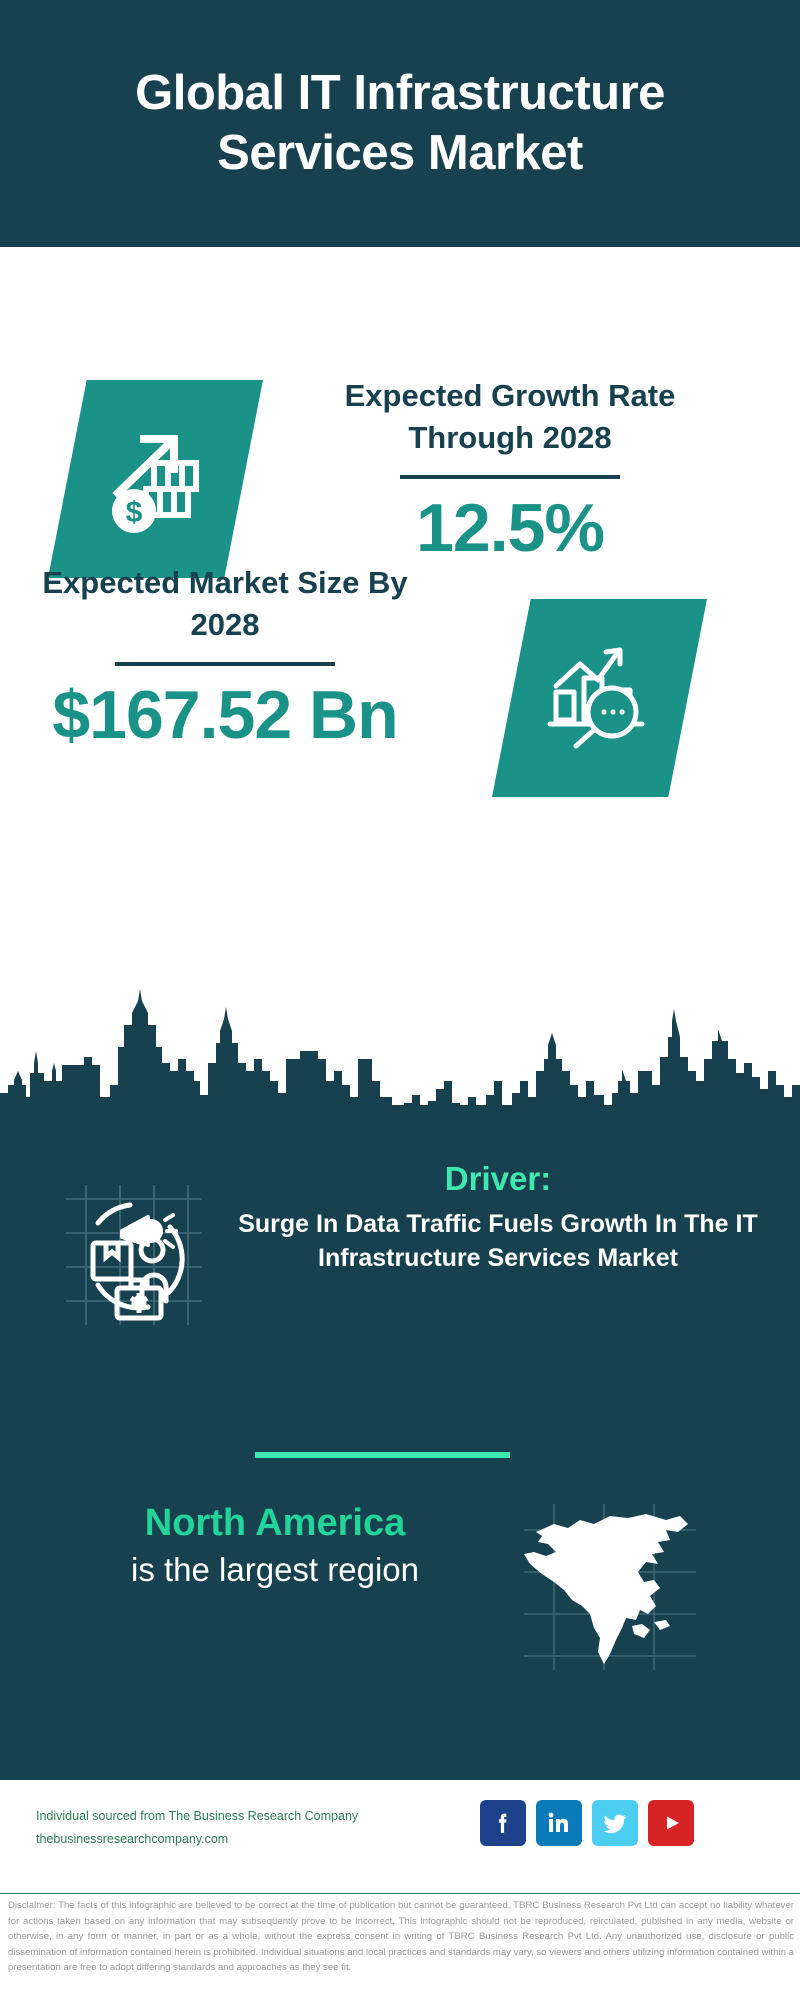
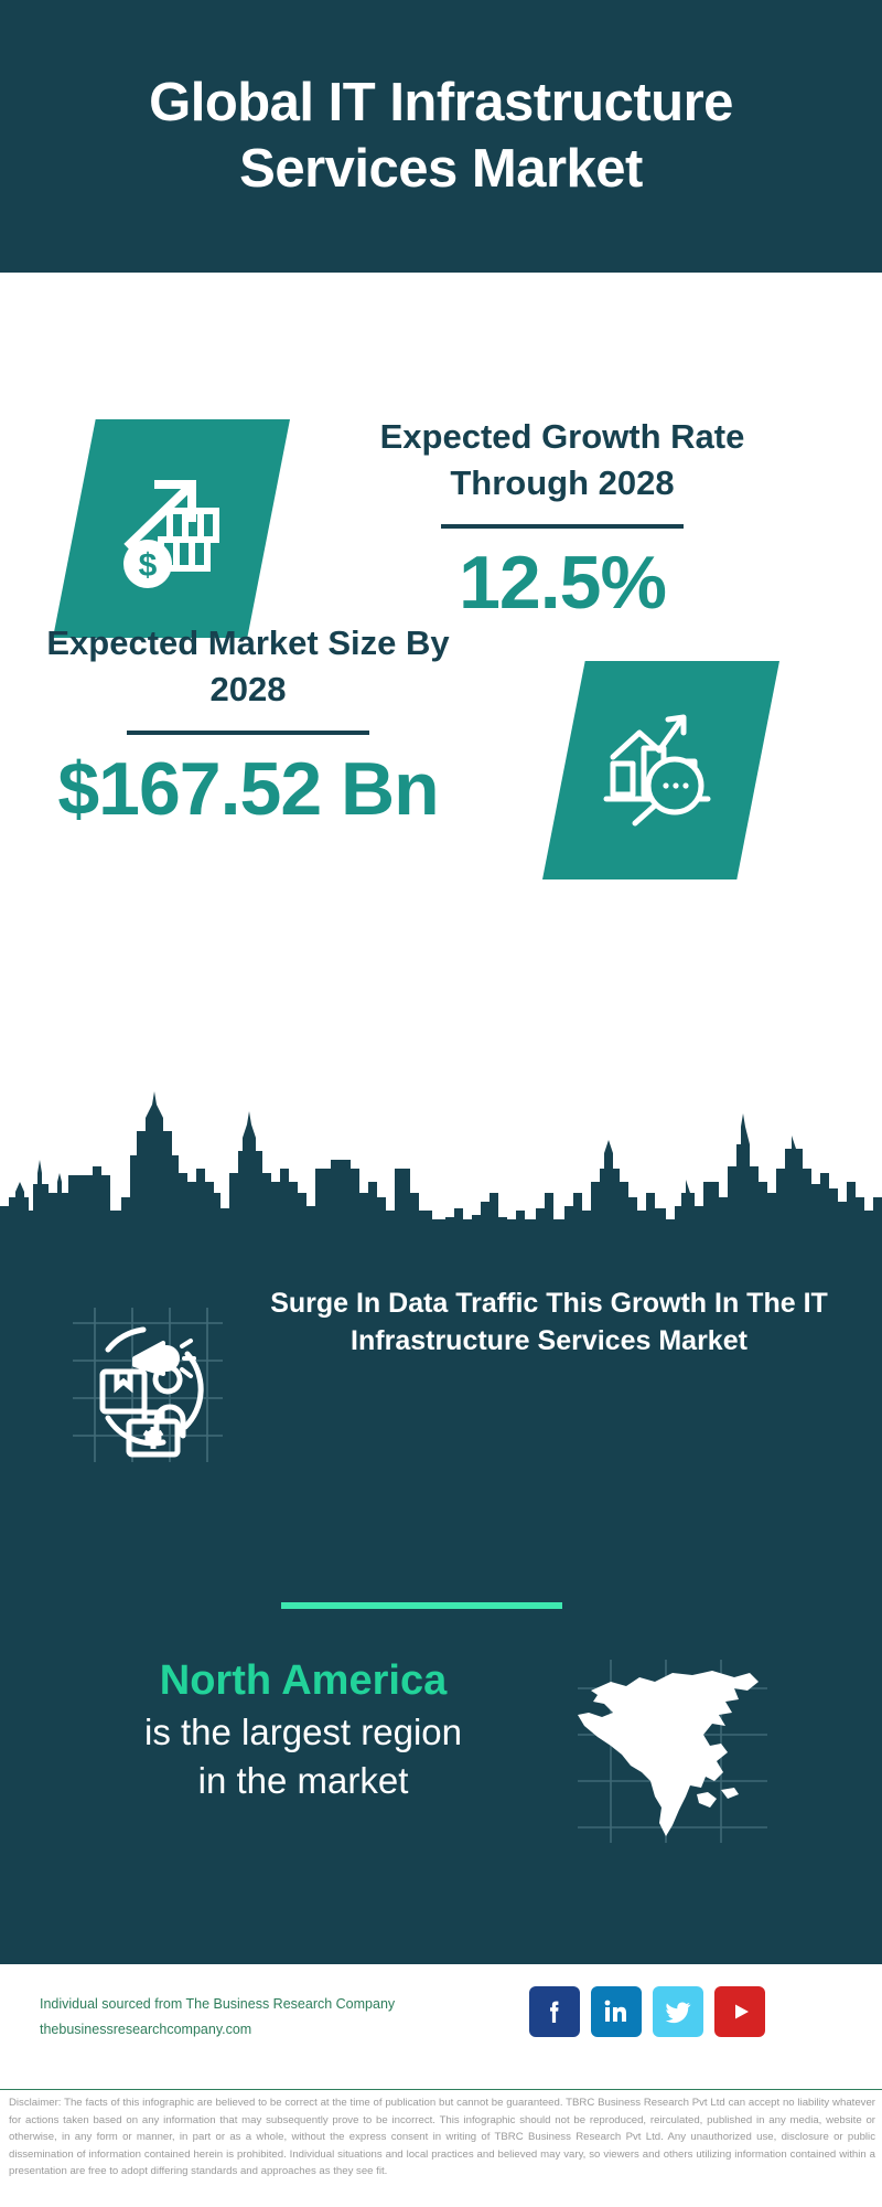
  Global IT Infrastructure Services Market
  $
  Expected Growth Rate Through 2028
  12.5%
  Expected Market Size By 2028
  $167.52 Bn
- Driver:
- Surge In Data Traffic Fuels Growth In The IT Infrastructure Services Market
+ Surge In Data Traffic This Growth In The IT Infrastructure Services Market
  North America
  is the largest region
+ in the market
  Individual sourced from The Business Research Company
  thebusinessresearchcompany.com
- Disclaimer: The facts of this infographic are believed to be correct at the time of publication but cannot be guaranteed. TBRC Business Research Pvt Ltd can accept no liability whatever for actions taken based on any information that may subsequently prove to be incorrect. This infographic should not be reproduced, reirculated, published in any media, website or otherwise, in any form or manner, in part or as a whole, without the express consent in writing of TBRC Business Research Pvt Ltd. Any unauthorized use, disclosure or public dissemination of information contained herein is prohibited. Individual situations and local practices and standards may vary, so viewers and others utilizing information contained within a presentation are free to adopt differing standards and approaches as they see fit.
+ Disclaimer: The facts of this infographic are believed to be correct at the time of publication but cannot be guaranteed. TBRC Business Research Pvt Ltd can accept no liability whatever for actions taken based on any information that may subsequently prove to be incorrect. This infographic should not be reproduced, reirculated, published in any media, website or otherwise, in any form or manner, in part or as a whole, without the express consent in writing of TBRC Business Research Pvt Ltd. Any unauthorized use, disclosure or public dissemination of information contained herein is prohibited. Individual situations and local practices and believed may vary, so viewers and others utilizing information contained within a presentation are free to adopt differing standards and approaches as they see fit.
